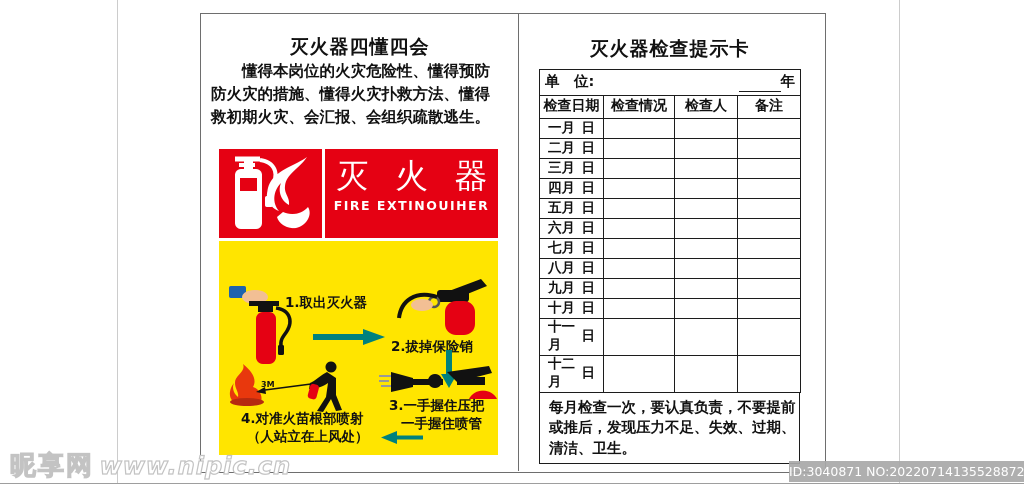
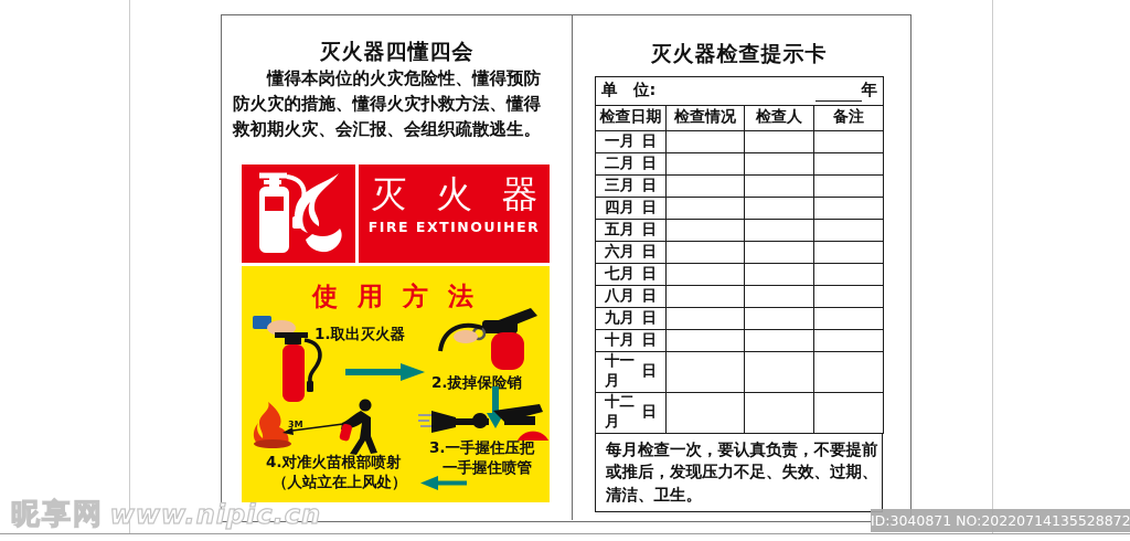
  灭火器四懂四会
  懂得本岗位的火灾危险性、懂得预防
  防火灾的措施、懂得火灾扑救方法、懂得
  救初期火灾、会汇报、会组织疏散逃生。
  灭 火 器
  FIRE EXTINOUIHER
+ 使 用 方 法
  1.取出灭火器
  2.拔掉保险销
  3.一手握住压把
  一手握住喷管
  3M
  4.对准火苗根部喷射
  （人站立在上风处）
  灭火器检查提示卡
  单 位: 年
  检查日期	检查情况	检查人	备注
  一月 日
  二月 日
  三月 日
  四月 日
  五月 日
  六月 日
  七月 日
  八月 日
  九月 日
  十月 日
  十一月日
  十二月日
  每月检查一次，要认真负责，不要提前
  或推后，发现压力不足、失效、过期、
  清洁、卫生。
  昵享网 www.nipic.cn
  ID:3040871 NO:20220714135528872
